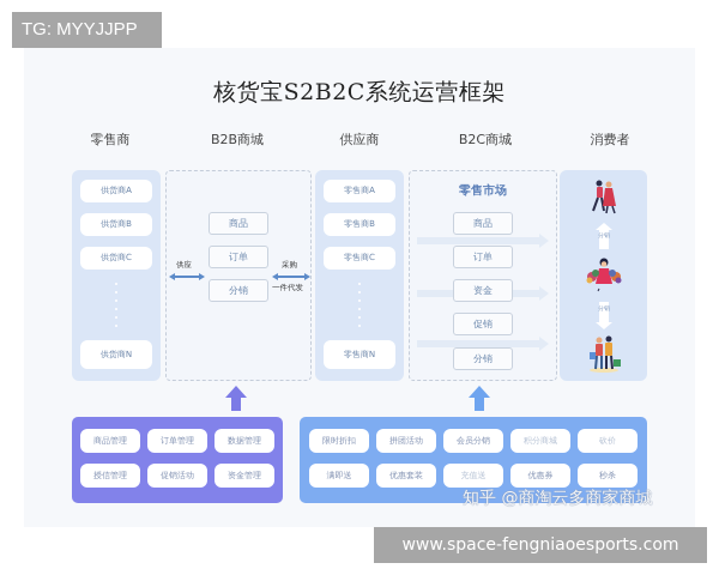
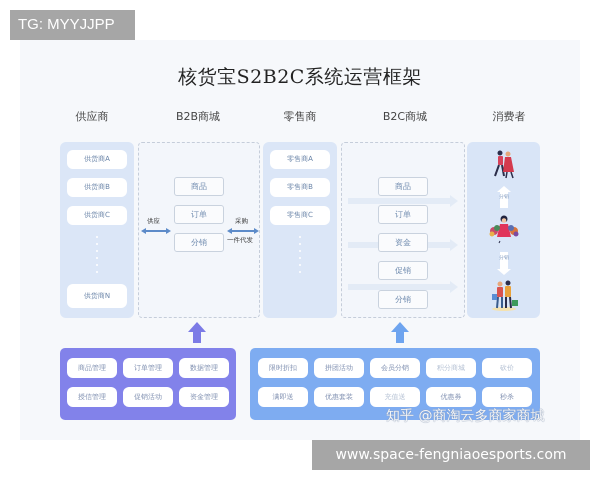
  TG: MYYJJPP
  核货宝S2B2C系统运营框架
- 零售商
+ 供应商
  B2B商城
- 供应商
+ 零售商
  B2C商城
  消费者
  供货商A
  供货商B
  供货商C
  供货商N
  商品
  订单
  分销
  供应
  采购
  一件代发
  零售商A
  零售商B
  零售商C
- 零售商N
- 零售市场
  商品
  订单
  资金
  促销
  分销
  商品管理
  订单管理
  数据管理
  授信管理
  促销活动
  资金管理
  限时折扣
  拼团活动
  会员分销
  积分商城
  砍价
  满即送
  优惠套装
  充值送
  优惠券
  秒杀
  知乎 @商淘云多商家商城
  www.space-fengniaoesports.com
